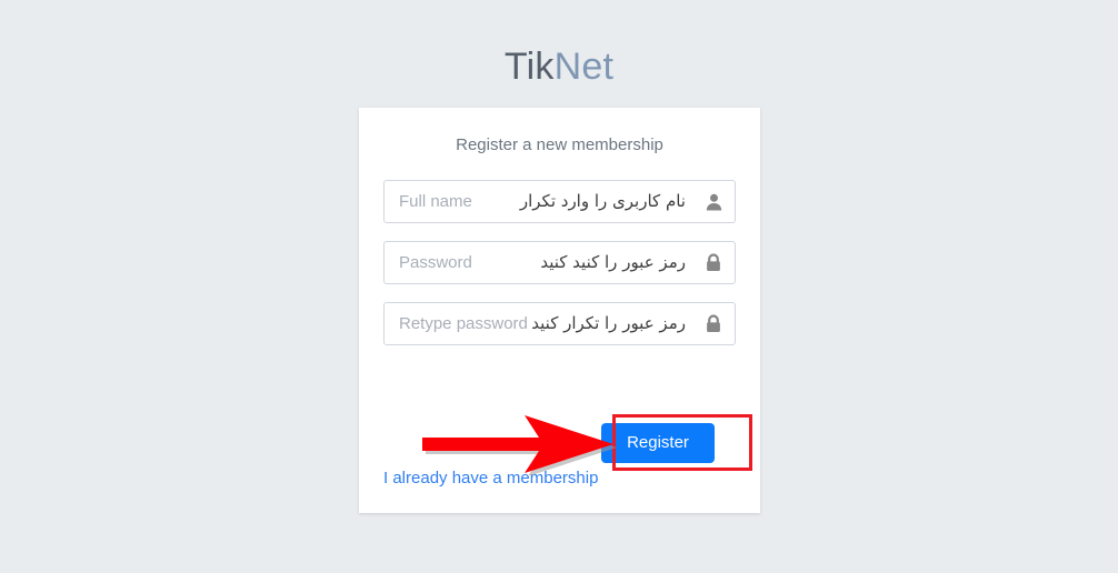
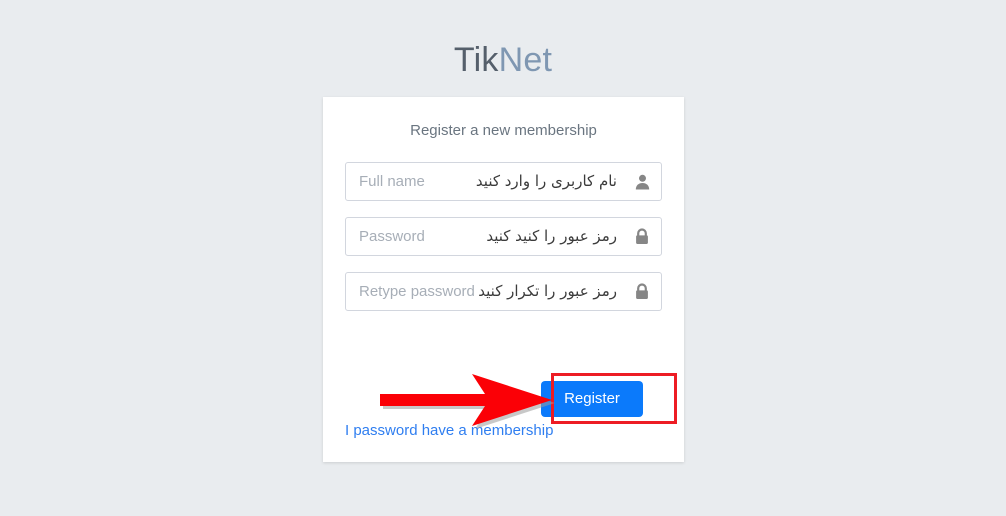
  TikNet
  Register a new membership
  Full name
- نام کاربری را وارد تکرار
+ نام کاربری را وارد کنید
  Password
  رمز عبور را کنید کنید
  Retype password
  رمز عبور را تکرار کنید
  Register
- I already have a membership
+ I password have a membership
